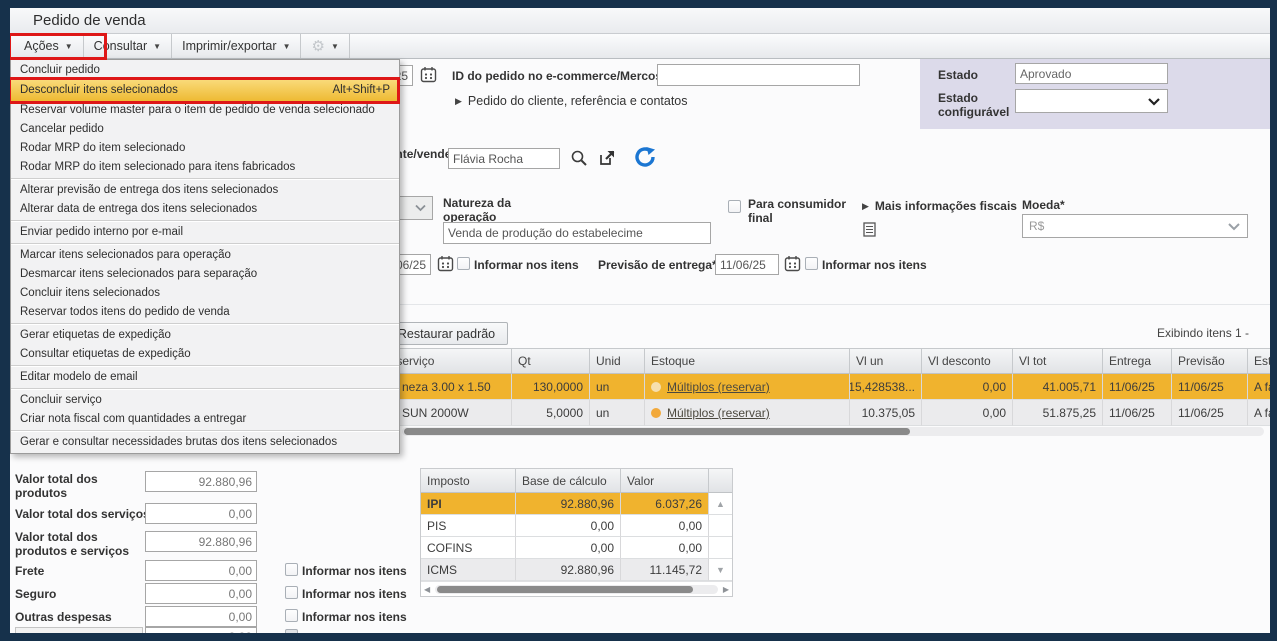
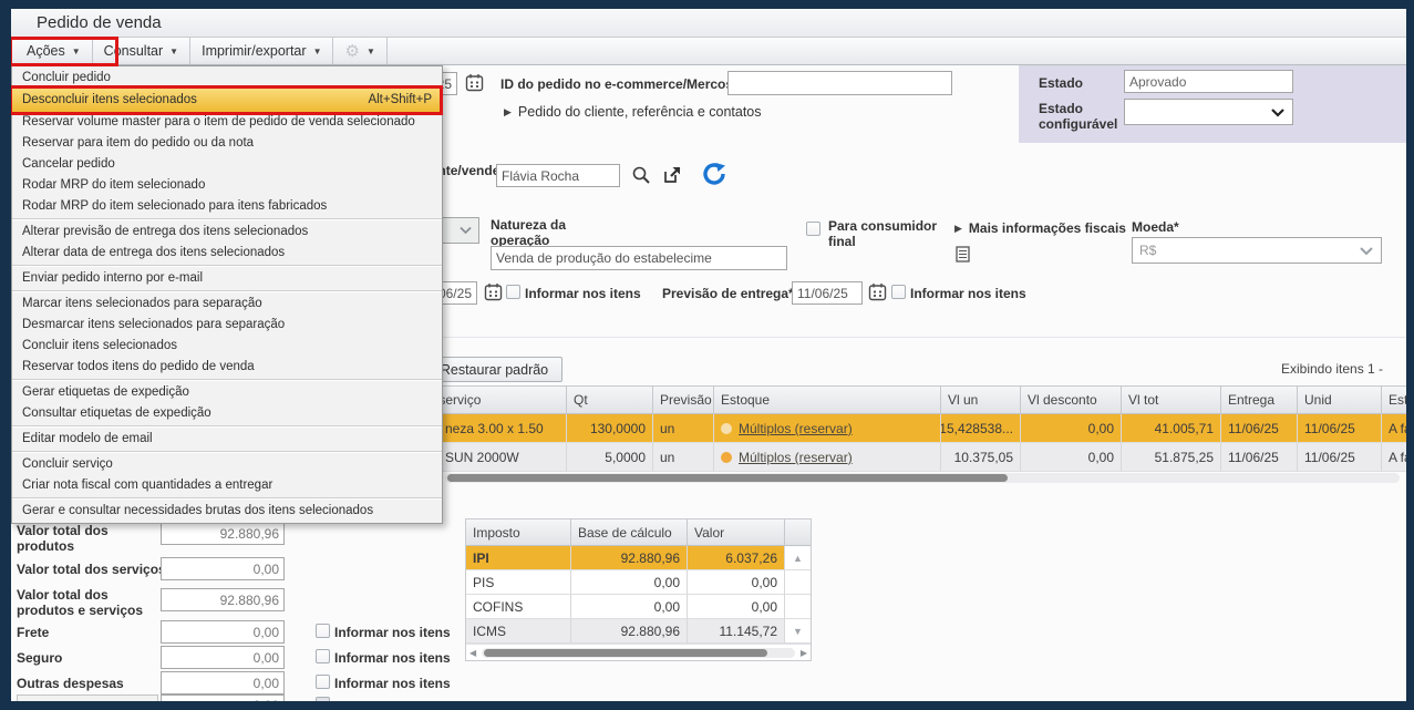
  Pedido de venda
  Ações
  ▼
  Consultar
  ▼
  Imprimir/exportar
  ▼
  ⚙
  ▼
  ID do pedido no e-commerce/Merco
  Estado
  Aprovado
  Estado configurável
  ▶
  Pedido do cliente, referência e contatos
  Flávia Rocha
  Natureza da operação
  Venda de produção do estabelecime
  Para consumidor final
  ▶
  Mais informações fiscais
  Moeda*
  R$
  Informar nos itens
  Previsão de entrega
  11/06/25
  Informar nos itens
  Restaurar padrão
  Exibindo itens 1 -
  Qt
- Unid
+ Previsão
  Estoque
  Vl un
  Vl desconto
  Vl tot
  Entrega
- Previsão
+ Unid
  neza 3.00 x 1.50
  130,0000
  un
  Múltiplos (reservar)
  15,428538...
  0,00
  41.005,71
  11/06/25
  11/06/25
  SUN 2000W
  5,0000
  un
  Múltiplos (reservar)
  10.375,05
  0,00
  51.875,25
  11/06/25
  11/06/25
  Valor total dos produtos
  92.880,96
  Valor total dos serviço
  0,00
  Valor total dos produtos e serviços
  92.880,96
  Frete
  0,00
  Informar nos itens
  Seguro
  0,00
  Informar nos itens
  Outras despesas
  0,00
  Informar nos itens
  Imposto
  Base de cálculo
  Valor
  IPI
  92.880,96
  6.037,26
  ▲
  PIS
  0,00
  0,00
  COFINS
  0,00
  0,00
  ICMS
  92.880,96
  11.145,72
  ▼
  ◀
  ▶
  Concluir pedido
  Desconcluir itens selecionados
  Alt+Shift+P
  Reservar volume master para o item de pedido de venda selecionado
+ Reservar para item do pedido ou da nota
  Cancelar pedido
  Rodar MRP do item selecionado
  Rodar MRP do item selecionado para itens fabricados
  Alterar previsão de entrega dos itens selecionados
  Alterar data de entrega dos itens selecionados
  Enviar pedido interno por e-mail
- Marcar itens selecionados para operação
+ Marcar itens selecionados para separação
  Desmarcar itens selecionados para separação
  Concluir itens selecionados
  Reservar todos itens do pedido de venda
  Gerar etiquetas de expedição
  Consultar etiquetas de expedição
  Editar modelo de email
  Concluir serviço
  Criar nota fiscal com quantidades a entregar
  Gerar e consultar necessidades brutas dos itens selecionados
